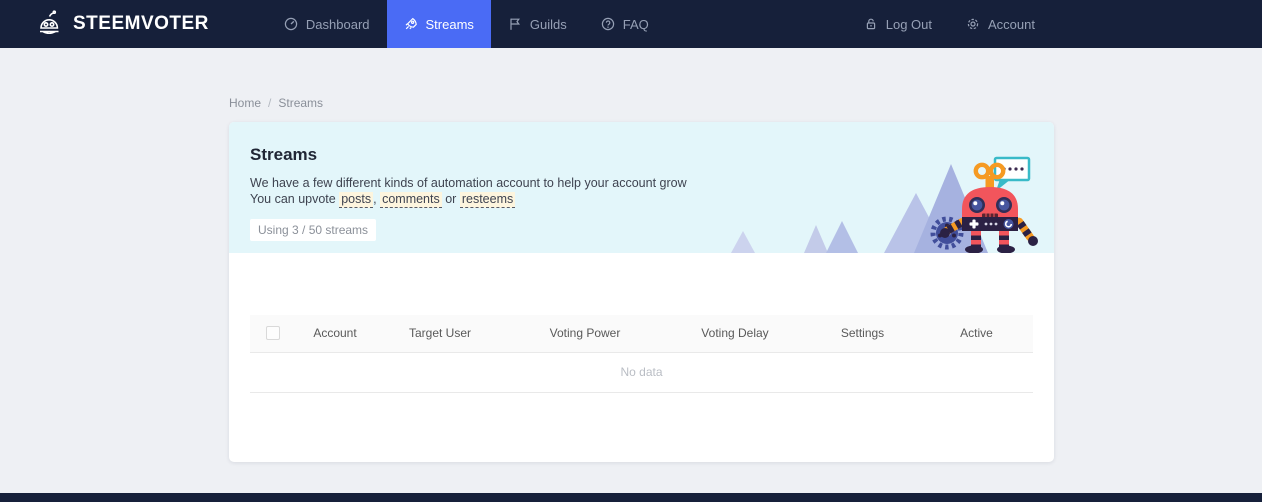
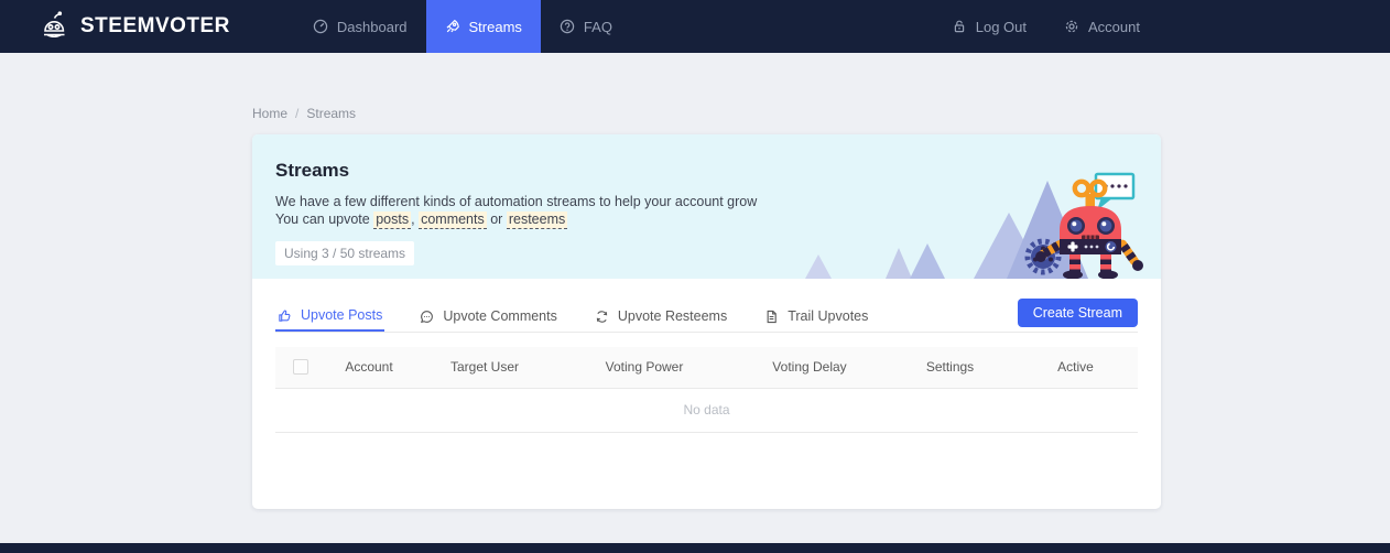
  STEEMVOTER
  Dashboard
  Streams
- Guilds
  FAQ
  Log Out
  Account
  Home
  /
  Streams
  Streams
- We have a few different kinds of automation account to help your account grow
+ We have a few different kinds of automation streams to help your account grow
  You can upvote posts , comments or resteems
  Using 3 / 50 streams
+ Upvote Posts
+ Upvote Comments
+ Upvote Resteems
+ Trail Upvotes
+ Create Stream
  	Account	Target User	Voting Power	Voting Delay	Settings	Active
  No data
